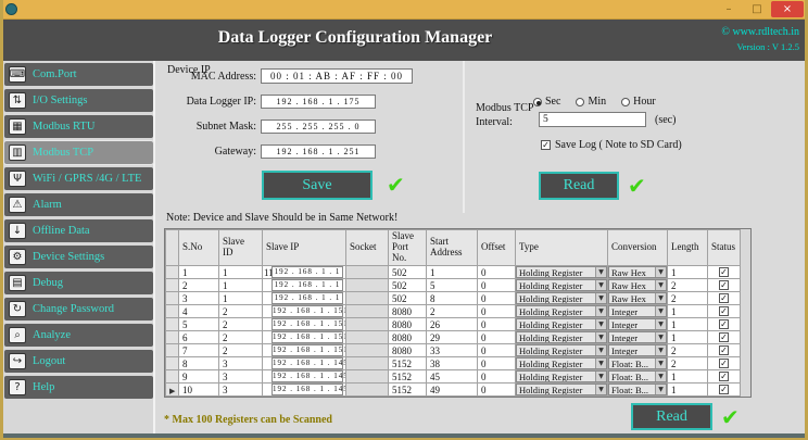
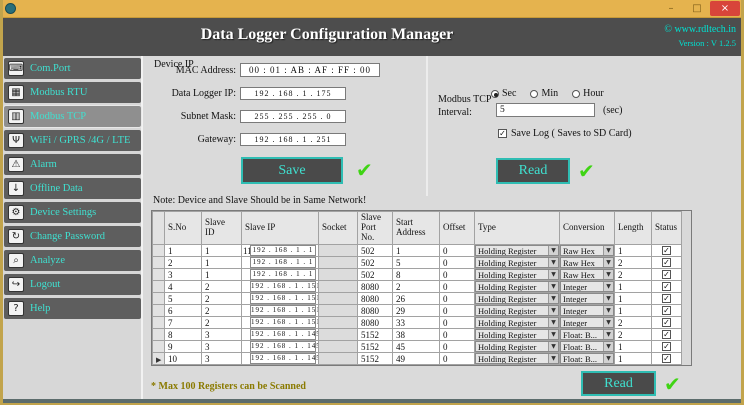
  –
  □
  ×
  Data Logger Configuration Manager
  © www.rdltech.in
  Version : V 1.2.5
  ⌨
  Com.Port
- ⇅
- I/O Settings
  ▦
  Modbus RTU
  ▥
  Modbus TCP
  Ψ
  WiFi / GPRS /4G / LTE
  ⚠
  Alarm
  ↓
  Offline Data
  ⚙
  Device Settings
- ▤
- Debug
  ↻
  Change Password
  ⌕
  Analyze
  ↪
  Logout
  ?
  Help
  Device IP
  MAC Address:
  00 : 01 : AB : AF : FF : 00
  Data Logger IP:
  192 . 168 . 1 . 175
  Subnet Mask:
  255 . 255 . 255 . 0
  Gateway:
  192 . 168 . 1 . 251
  Save
  ✔
  Modbus TCP
  Interval:
  Sec
  Min
  Hour
  5
  (sec)
  ✓
- Save Log ( Note to SD Card)
+ Save Log ( Saves to SD Card)
  Read
  ✔
  Note: Device and Slave Should be in Same Network!
  	S.No	Slave ID	Slave IP	Socket	Slave Port No.	Start Address	Offset	Type	Conversion	Length	Status
  	1	1	1 192 . 168 . 1 . 1		502	1	0	Holding Register	Raw Hex	1	✓
  	2	1	192 . 168 . 1 . 1		502	5	0	Holding Register	Raw Hex	2	✓
  	3	1	192 . 168 . 1 . 1		502	8	0	Holding Register	Raw Hex	2	✓
  	4	2	192 . 168 . 1 . 15		8080	2	0	Holding Register	Integer	1	✓
  	5	2	192 . 168 . 1 . 15		8080	26	0	Holding Register	Integer	1	✓
  	6	2	192 . 168 . 1 . 15		8080	29	0	Holding Register	Integer	1	✓
  	7	2	192 . 168 . 1 . 15		8080	33	0	Holding Register	Integer	2	✓
  	8	3	192 . 168 . 1 . 14		5152	38	0	Holding Register	Float: B...	2	✓
  	9	3	192 . 168 . 1 . 14		5152	45	0	Holding Register	Float: B...	1	✓
  ▶	10	3	192 . 168 . 1 . 14		5152	49	0	Holding Register	Float: B...	1	✓
  * Max 100 Registers can be Scanned
  Read
  ✔
